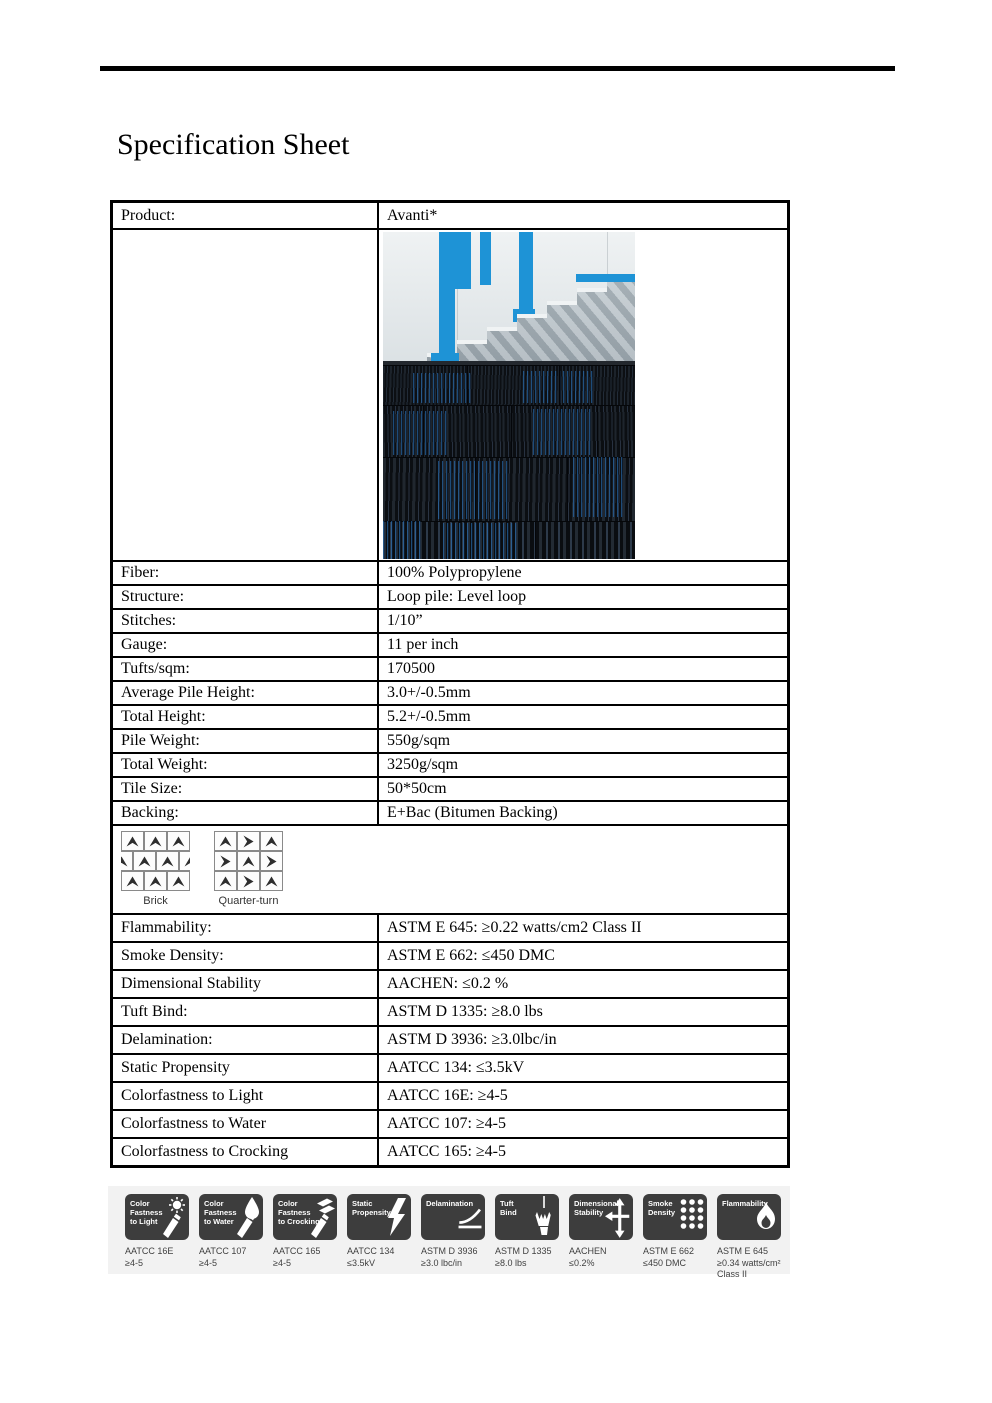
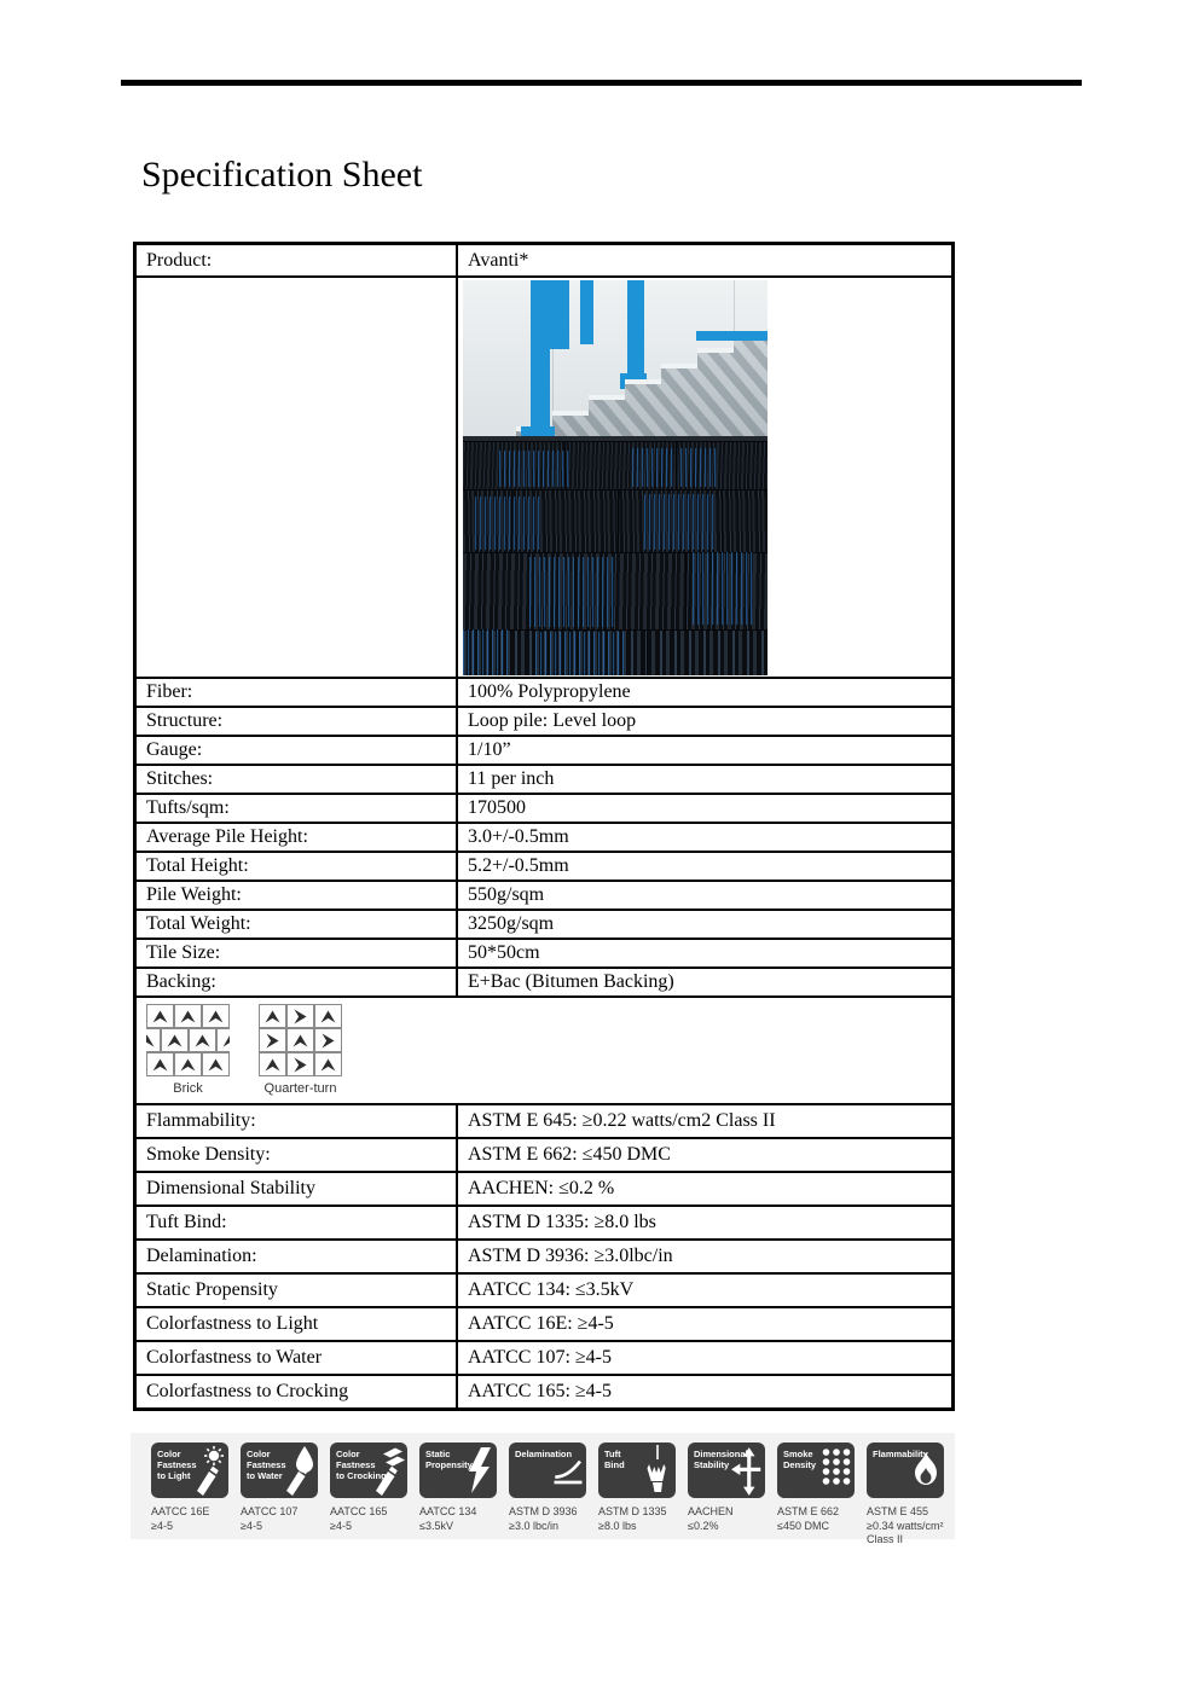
  Specification Sheet
  Product:
  Avanti*
  Fiber:
  100% Polypropylene
  Structure:
  Loop pile: Level loop
- Stitches:
+ Gauge:
  1/10”
- Gauge:
+ Stitches:
  11 per inch
  Tufts/sqm:
  170500
  Average Pile Height:
  3.0+/-0.5mm
  Total Height:
  5.2+/-0.5mm
  Pile Weight:
  550g/sqm
  Total Weight:
  3250g/sqm
  Tile Size:
  50*50cm
  Backing:
  E+Bac (Bitumen Backing)
  Brick
  Quarter-turn
  Flammability:
  ASTM E 645: ≥0.22 watts/cm2 Class II
  Smoke Density:
  ASTM E 662: ≤450 DMC
  Dimensional Stability
  AACHEN: ≤0.2 %
  Tuft Bind:
  ASTM D 1335: ≥8.0 lbs
  Delamination:
  ASTM D 3936: ≥3.0lbc/in
  Static Propensity
  AATCC 134: ≤3.5kV
  Colorfastness to Light
  AATCC 16E: ≥4-5
  Colorfastness to Water
  AATCC 107: ≥4-5
  Colorfastness to Crocking
  AATCC 165: ≥4-5
  Color
  Fastness
  to Light
  AATCC 16E
  ≥4-5
  Color
  Fastness
  to Water
  AATCC 107
  ≥4-5
  Color
  Fastness
  to Crocking
  AATCC 165
  ≥4-5
  Static
  Propensity
  AATCC 134
  ≤3.5kV
  Delamination
  ASTM D 3936
  ≥3.0 lbc/in
  Tuft
  Bind
  ASTM D 1335
  ≥8.0 lbs
  Dimensiona
  Stability
  AACHEN
  ≤0.2%
  Smoke
  Density
  ASTM E 662
  ≤450 DMC
  Flammabilit
- ASTM E 645
+ ASTM E 455
  ≥0.34 watts/cm²
  Class II
